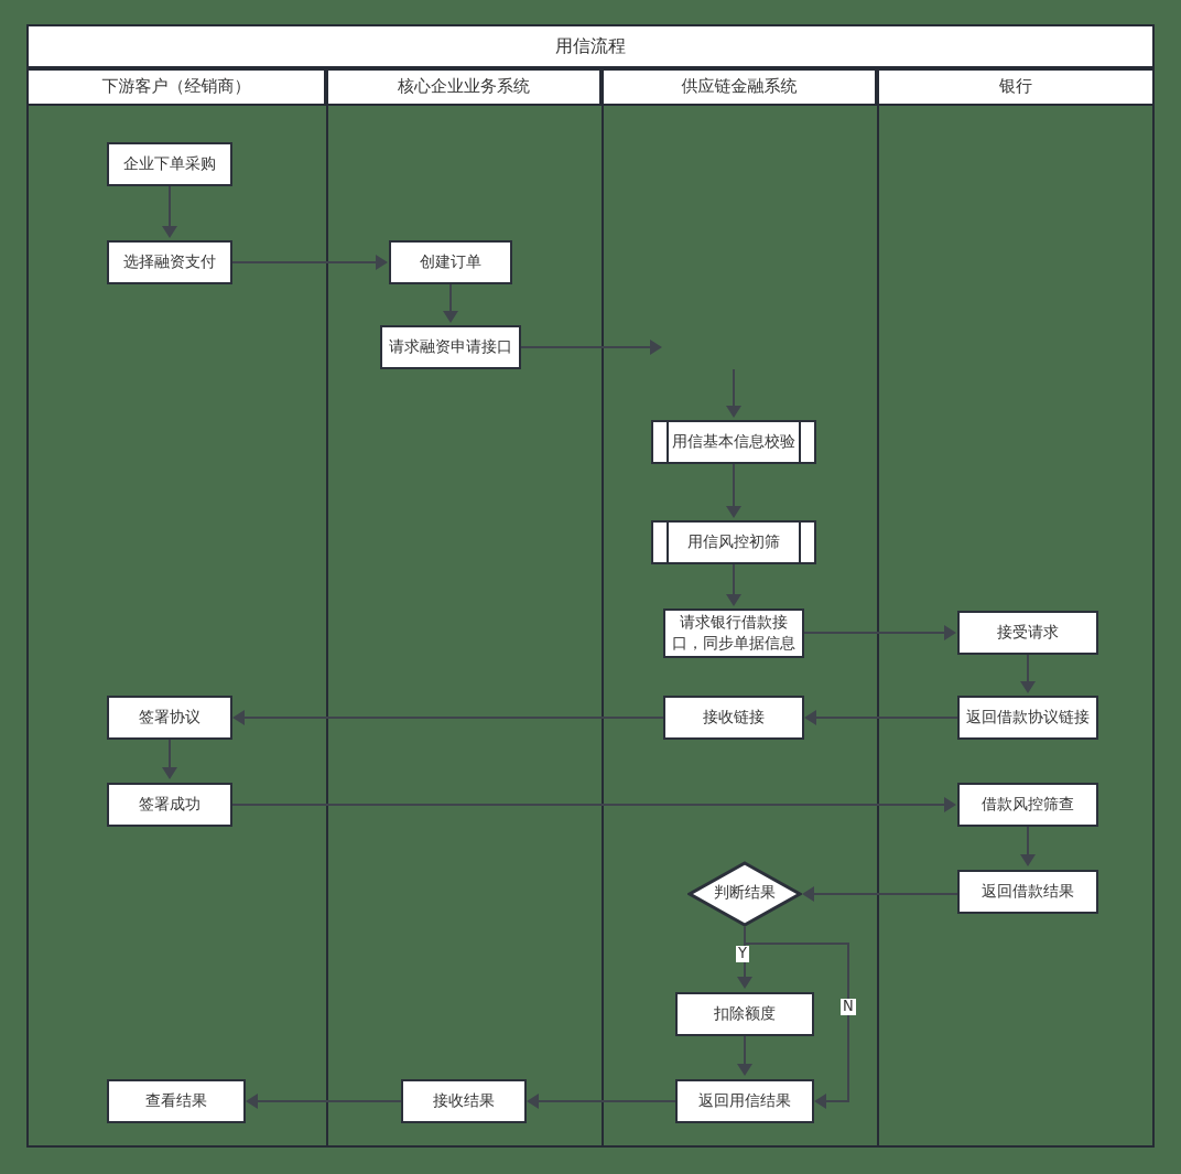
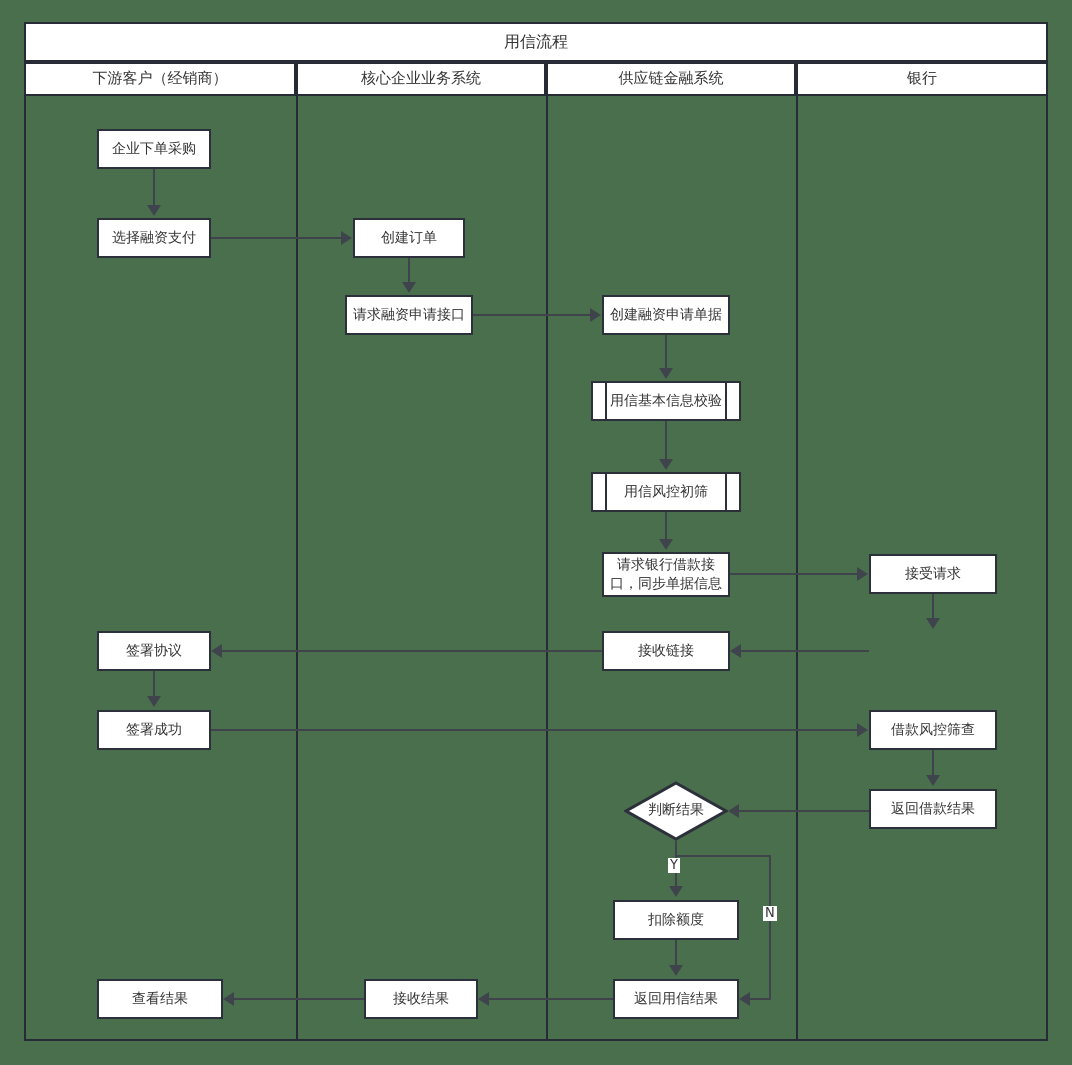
  用信流程
  下游客户（经销商）
  核心企业业务系统
  供应链金融系统
  银行
  企业下单采购
  选择融资支付
  创建订单
  请求融资申请接口
+ 创建融资申请单据
  用信基本信息校验
  用信风控初筛
  请求银行借款接
  口，同步单据信息
  接受请求
- 返回借款协议链接
  接收链接
  签署协议
  签署成功
  借款风控筛查
  返回借款结果
  判断结果
  扣除额度
  返回用信结果
  接收结果
  查看结果
  Y
  N
